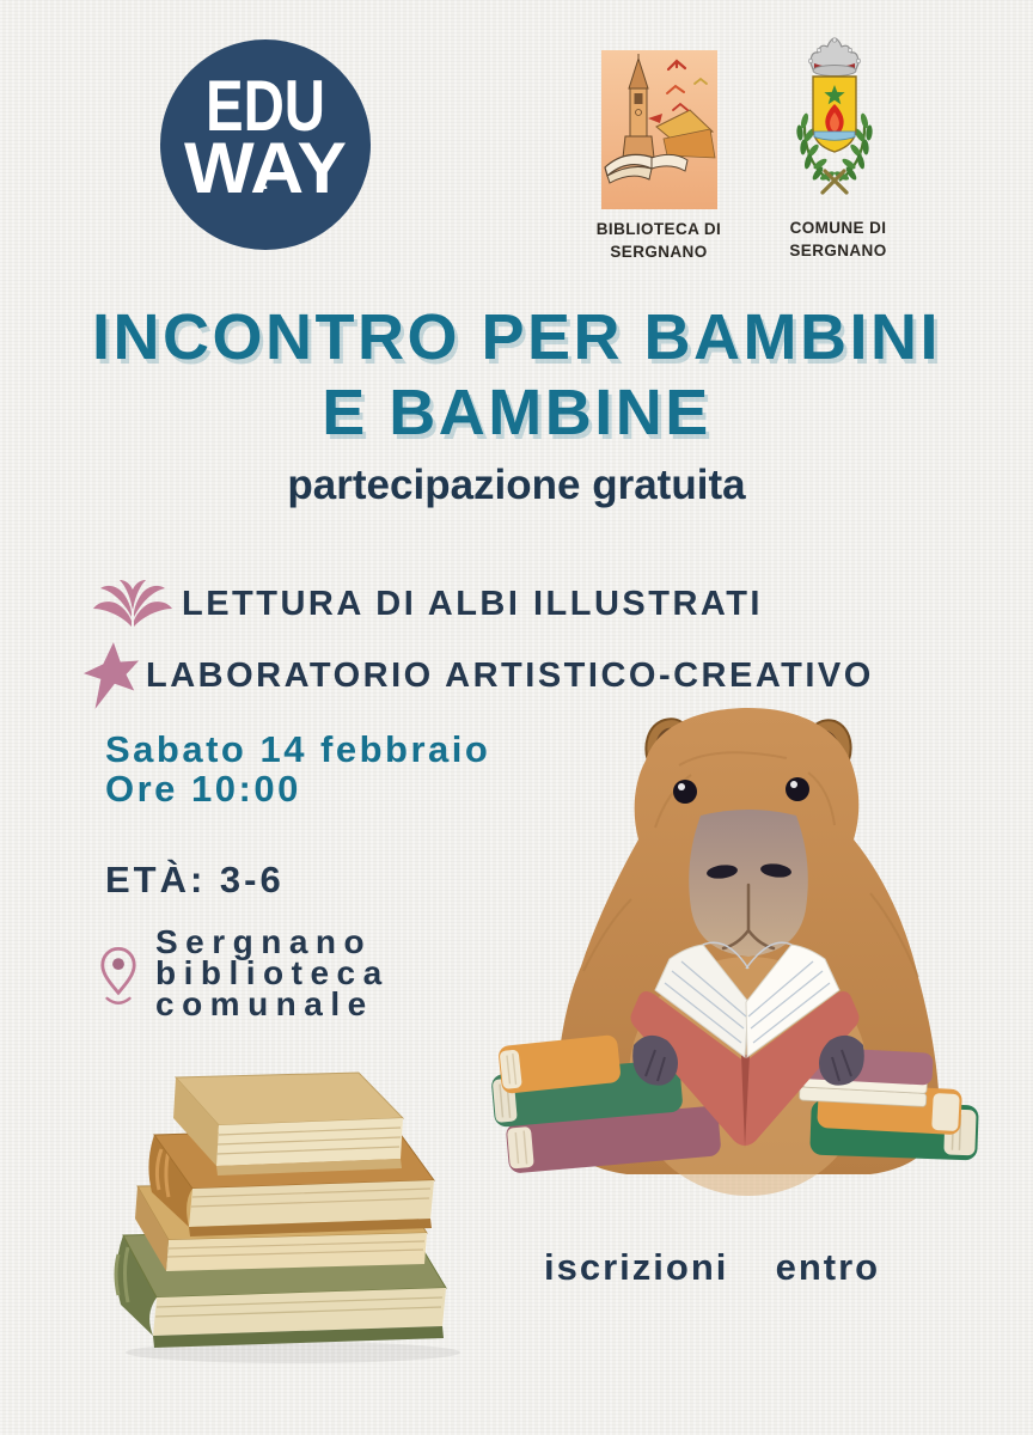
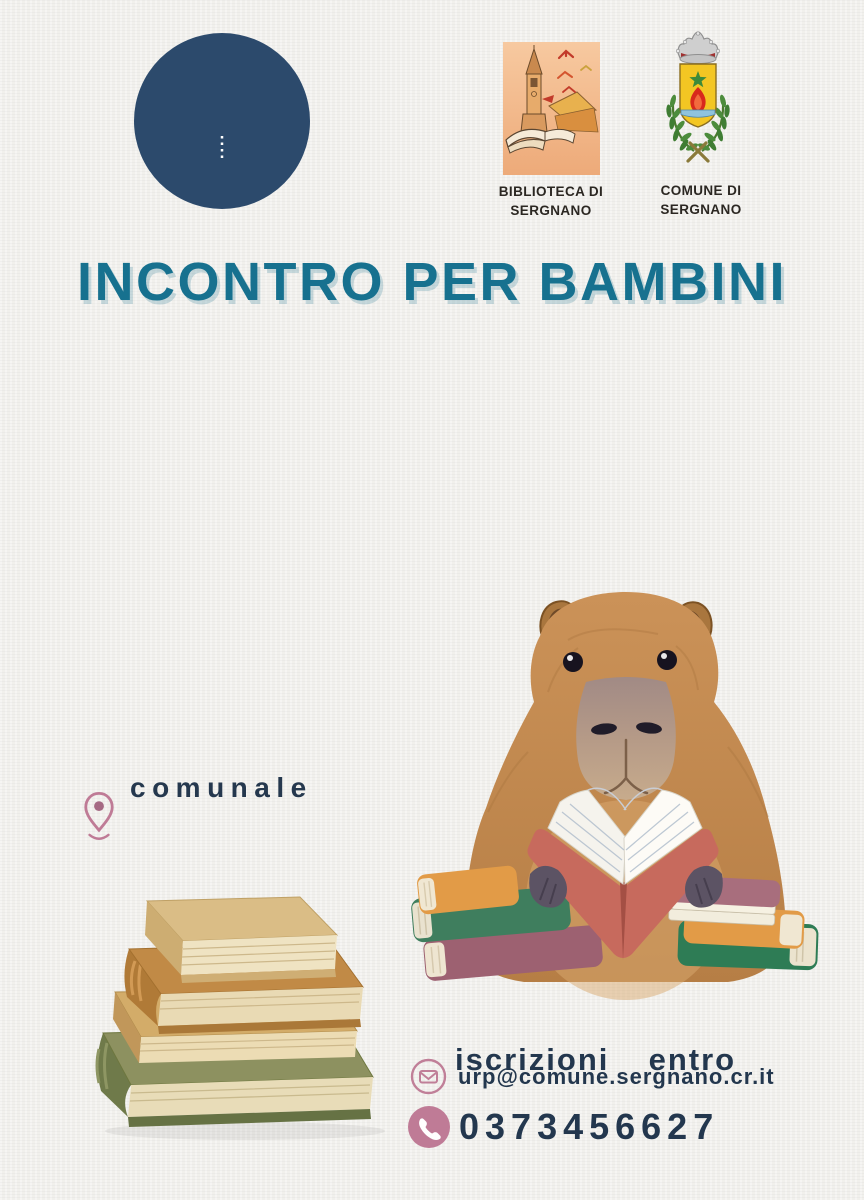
- EDU
- WAY
  BIBLIOTECA DI
  SERGNANO
  COMUNE DI
  SERGNANO
  INCONTRO PER BAMBINI
- E BAMBINE
- partecipazione gratuita
- LETTURA DI ALBI ILLUSTRATI
- LABORATORIO ARTISTICO-CREATIVO
- Sabato 14 febbraio
- Ore 10:00
- ETÀ: 3-6
- Sergnano
- biblioteca
  comunale
  iscrizioni entro
+ urp@comune.sergnano.cr.it
+ 0373456627
